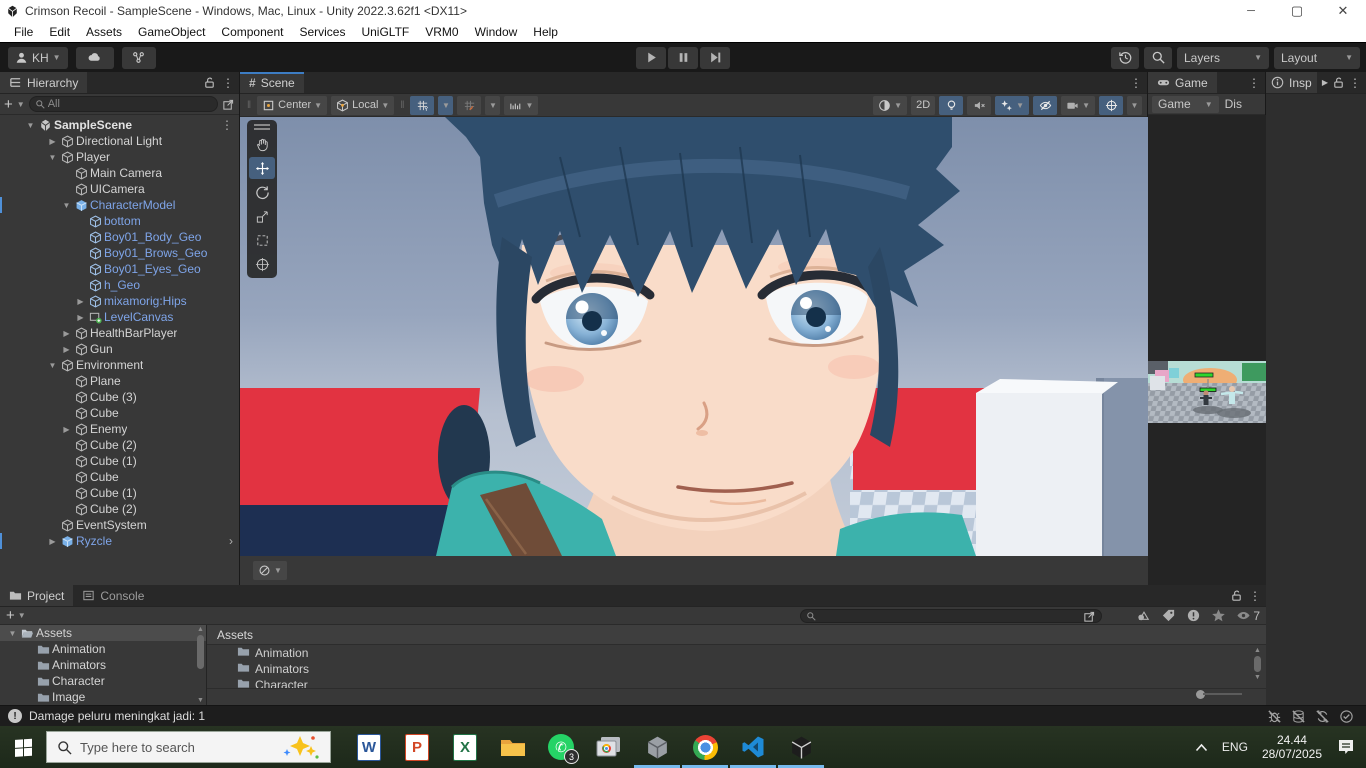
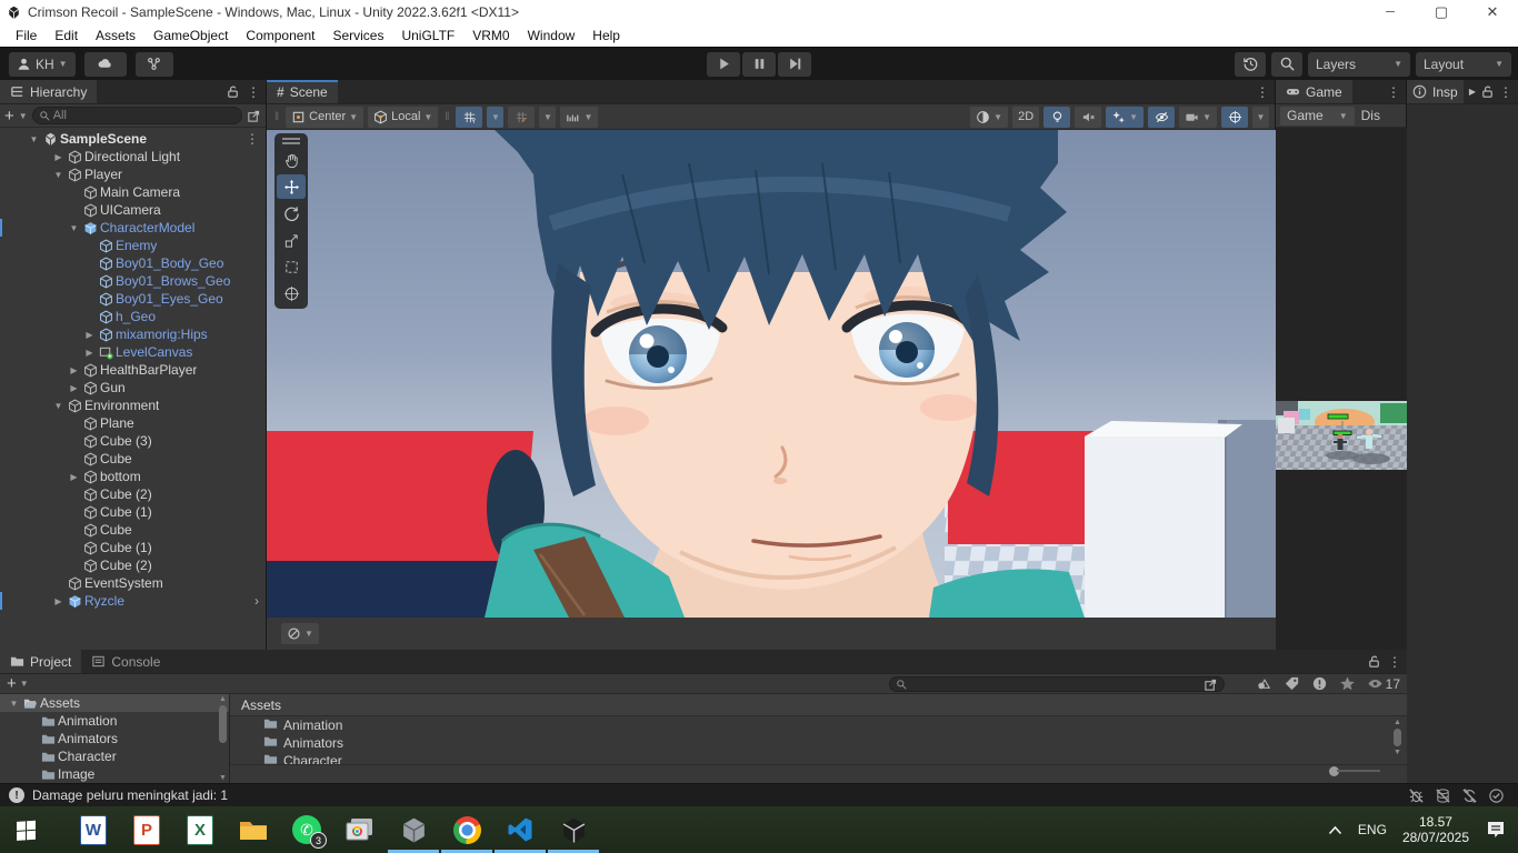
  Crimson Recoil - SampleScene - Windows, Mac, Linux - Unity 2022.3.62f1 <DX11>
  ─
  ▢
  ✕
  File
  Edit
  Assets
  GameObject
  Component
  Services
  UniGLTF
  VRM0
  Window
  Help
  KH
  ▼
  Layers
  ▼
  Layout
  ▼
  Hierarchy
  ⋮
  +
  ▼
  All
  ▼
  SampleScene
  ⋮
  ▶
  Directional Light
  ▼
  Player
  Main Camera
  UICamera
  ▼
  CharacterModel
- bottom
+ Enemy
  Boy01_Body_Geo
  Boy01_Brows_Geo
  Boy01_Eyes_Geo
  h_Geo
  ▶
  mixamorig:Hips
  ▶
  LevelCanvas
  ▶
  HealthBarPlayer
  ▶
  Gun
  ▼
  Environment
  Plane
  Cube (3)
  Cube
  ▶
- Enemy
+ bottom
  Cube (2)
  Cube (1)
  Cube
  Cube (1)
  Cube (2)
  EventSystem
  ▶
  Ryzcle
  ›
  #
  Scene
  ⋮
  ‖
  Center
  ▼
  Local
  ▼
  ‖
  ▼
  ▼
  ▼
  ▼
  2D
  ▼
  ▼
  ▼
  ▼
  Game
  ⋮
  Game
  ▼
  Dis
  Insp
  ▶
  ⋮
  Project
  Console
  ⋮
  +
  ▼
- 7
+ 17
  ▼
  Assets
  Animation
  Animators
  Character
  Image
  Assets
  Animation
  Animators
  Character
  !
  Damage peluru meningkat jadi: 1
- Type here to search
  W
  P
  X
  ✆
  3
  ENG
- 24.44
+ 18.57
  28/07/2025
